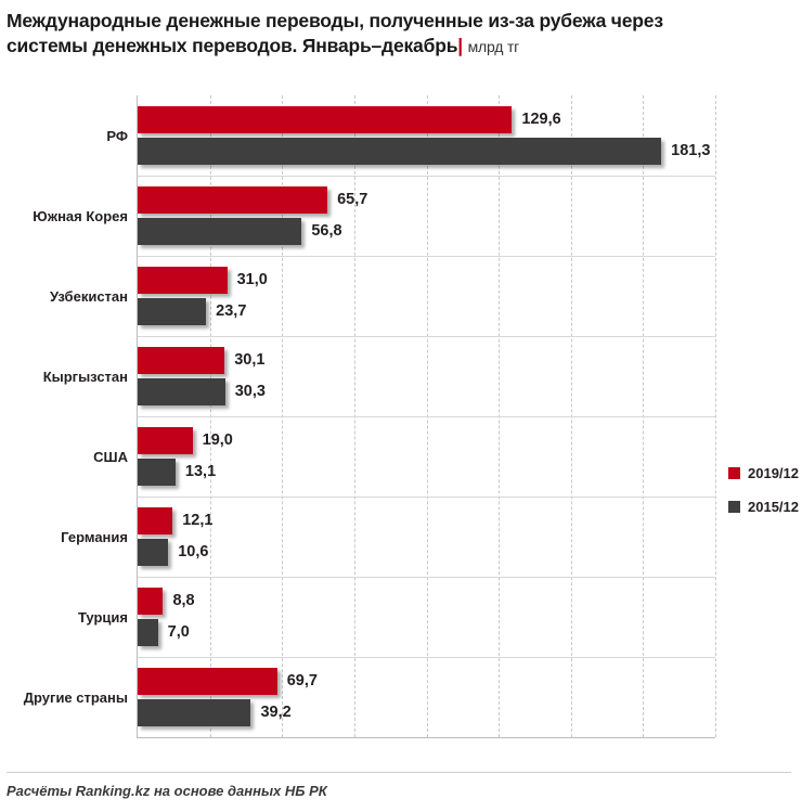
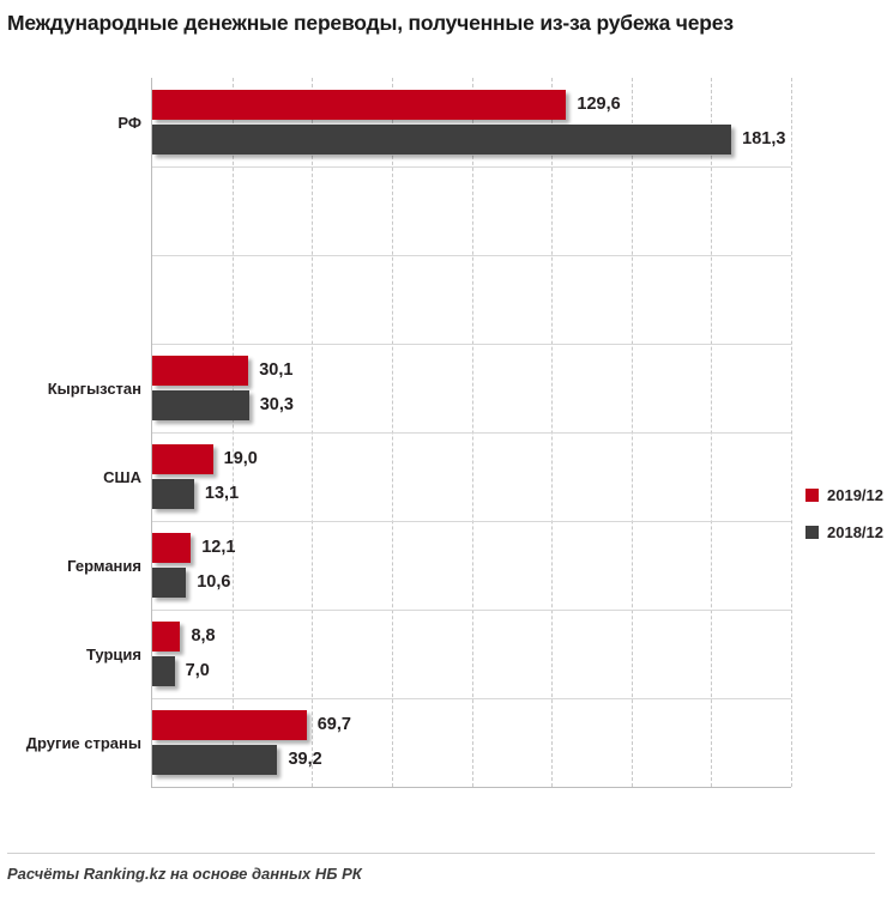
  Международные денежные переводы, полученные из-за рубежа через
- системы денежных переводов. Январь–декабрь| млрд тг
  РФ
  129,6
  181,3
- Южная Корея
- 65,7
- 56,8
- Узбекистан
- 31,0
- 23,7
  Кыргызстан
  30,1
  30,3
  США
  19,0
  13,1
  Германия
  12,1
  10,6
  Турция
  8,8
  7,0
  Другие страны
  69,7
  39,2
  2019/12
- 2015/12
+ 2018/12
  Расчёты Ranking.kz на основе данных НБ РК
